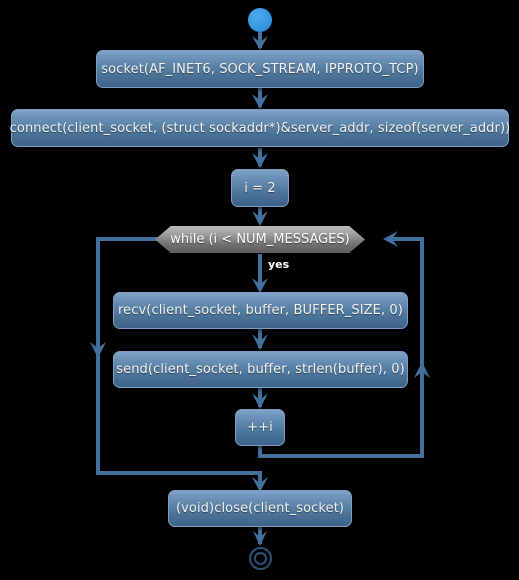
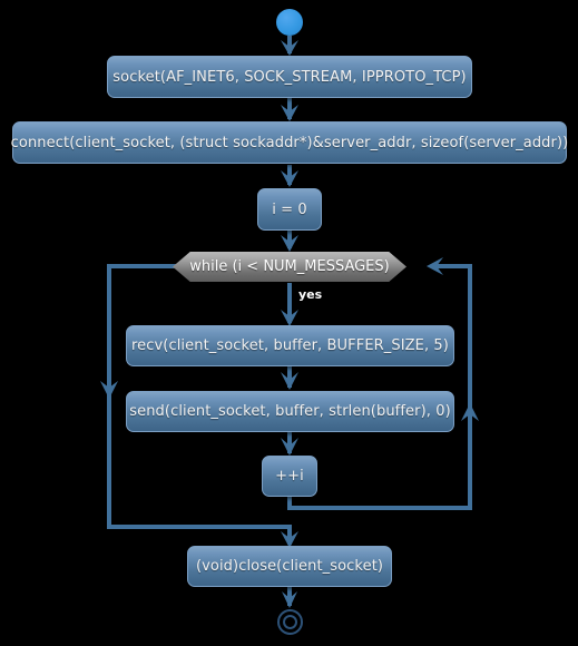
  socket(AF_INET6, SOCK_STREAM, IPPROTO_TCP)
  connect(client_socket, (struct sockaddr*)&server_addr, sizeof(server_addr))
- i = 2
+ i = 0
  while (i < NUM_MESSAGES)
  yes
- recv(client_socket, buffer, BUFFER_SIZE, 0)
+ recv(client_socket, buffer, BUFFER_SIZE, 5)
  send(client_socket, buffer, strlen(buffer), 0)
  ++i
  (void)close(client_socket)
